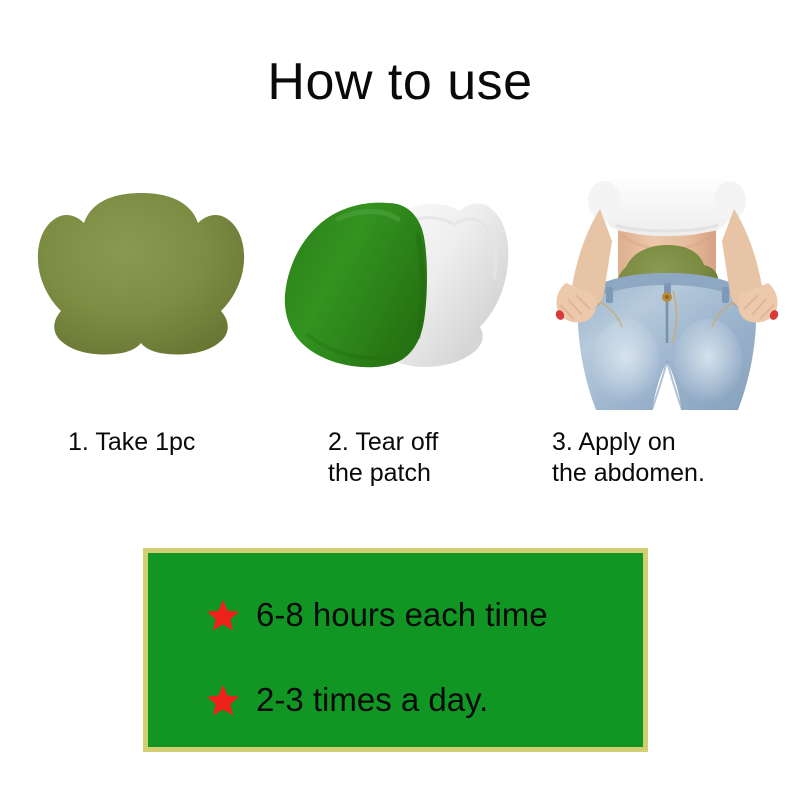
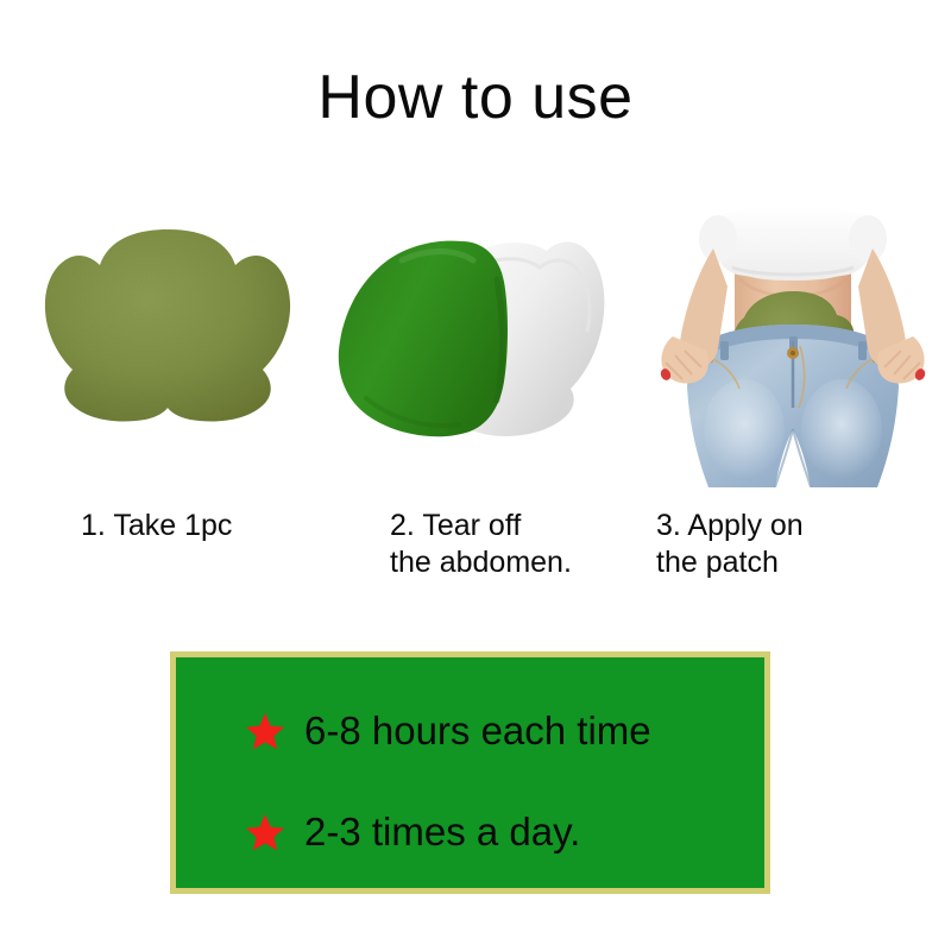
  How to use
  1. Take 1pc
  2. Tear off
- the patch
+ the abdomen.
  3. Apply on
- the abdomen.
+ the patch
  6-8 hours each time
  2-3 times a day.
